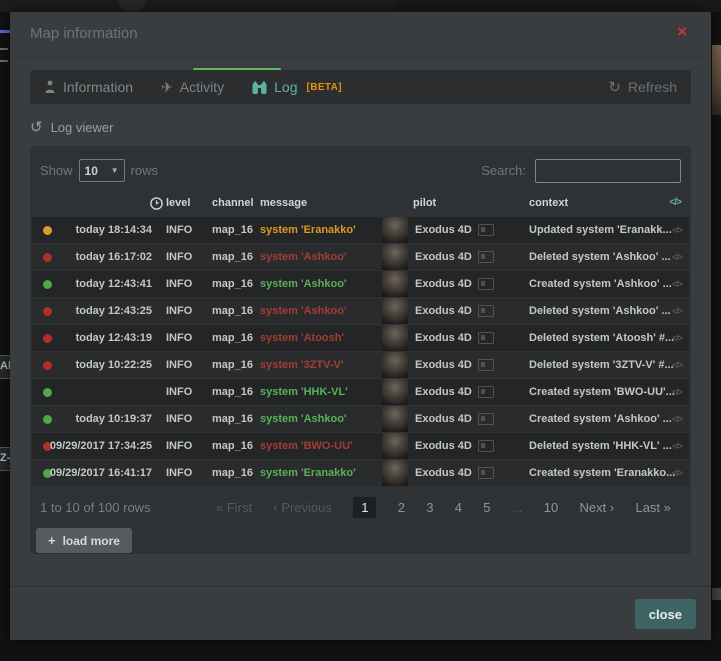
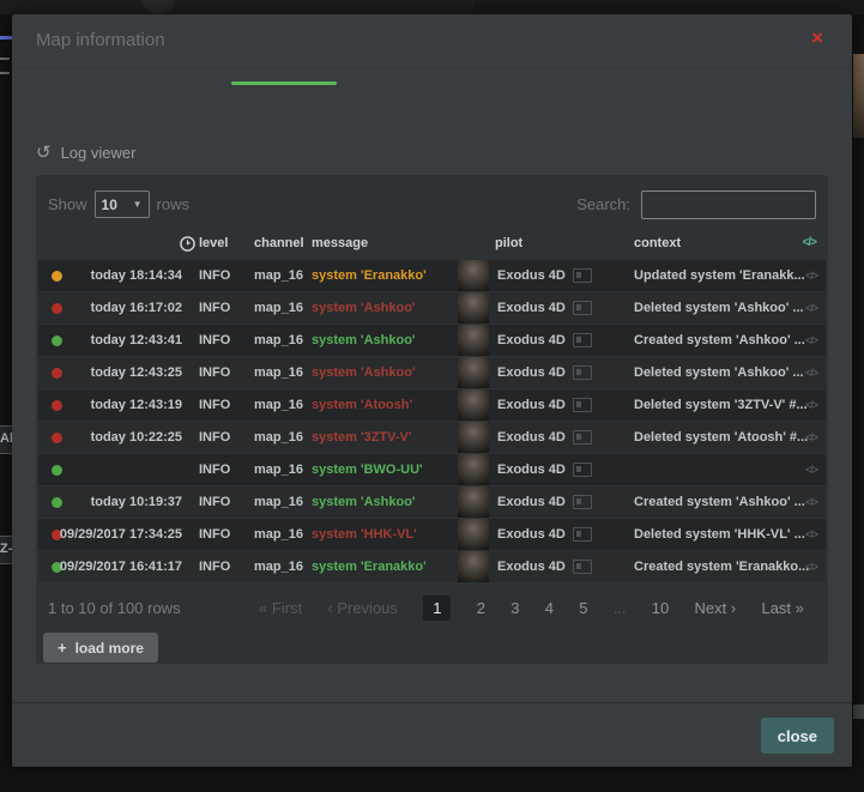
  Z-
  Map information
  ×
- Information
- ✈
- Activity
- Log
- [BETA]
- ↻
- Refresh
  ↺
  Log viewer
  Show
  10
  ▼
  rows
  Search:
  level
  channel
  message
  pilot
  context
  </>
  today 18:14:34
  INFO
  map_16
  system 'Eranakko'
  Exodus 4D
  Updated system 'Eranakk...
  </>
  today 16:17:02
  INFO
  map_16
  system 'Ashkoo'
  Exodus 4D
  Deleted system 'Ashkoo' ...
  </>
  today 12:43:41
  INFO
  map_16
  system 'Ashkoo'
  Exodus 4D
  Created system 'Ashkoo' ...
  </>
  today 12:43:25
  INFO
  map_16
  system 'Ashkoo'
  Exodus 4D
  Deleted system 'Ashkoo' ...
  </>
  today 12:43:19
  INFO
  map_16
  system 'Atoosh'
  Exodus 4D
- Deleted system 'Atoosh' #...
+ Deleted system '3ZTV-V' #...
  </>
  today 10:22:25
  INFO
  map_16
  system '3ZTV-V'
  Exodus 4D
- Deleted system '3ZTV-V' #...
+ Deleted system 'Atoosh' #...
  </>
  INFO
  map_16
- system 'HHK-VL'
+ system 'BWO-UU'
  Exodus 4D
- Created system 'BWO-UU'...
  </>
  today 10:19:37
  INFO
  map_16
  system 'Ashkoo'
  Exodus 4D
  Created system 'Ashkoo' ...
  </>
  09/29/2017 17:34:25
  INFO
  map_16
- system 'BWO-UU'
+ system 'HHK-VL'
  Exodus 4D
  Deleted system 'HHK-VL' ...
  </>
  09/29/2017 16:41:17
  INFO
  map_16
  system 'Eranakko'
  Exodus 4D
  Created system 'Eranakko...
  </>
  1 to 10 of 100 rows
  « First
  ‹ Previous
  1
  2
  3
  4
  5
  ...
  10
  Next ›
  Last »
  +
  load more
  close
